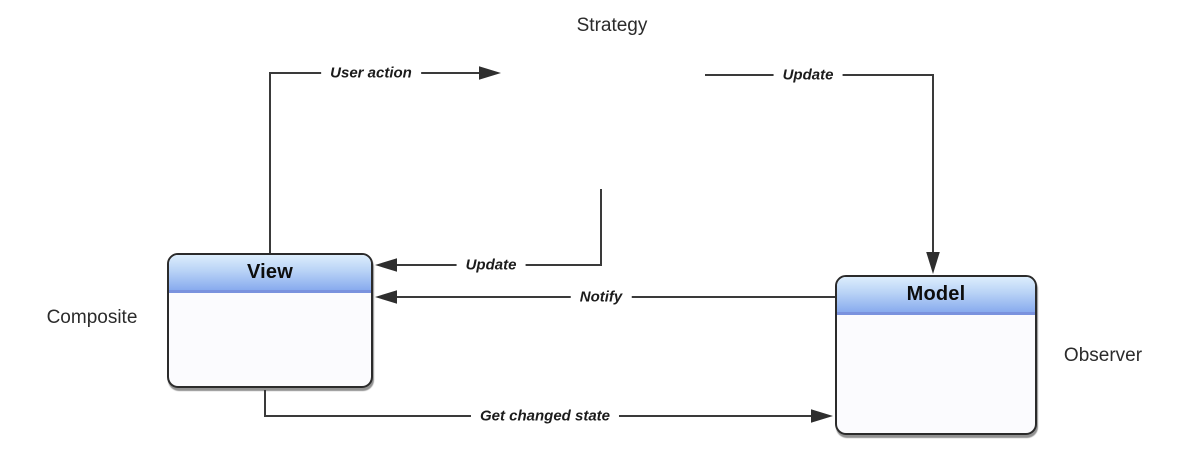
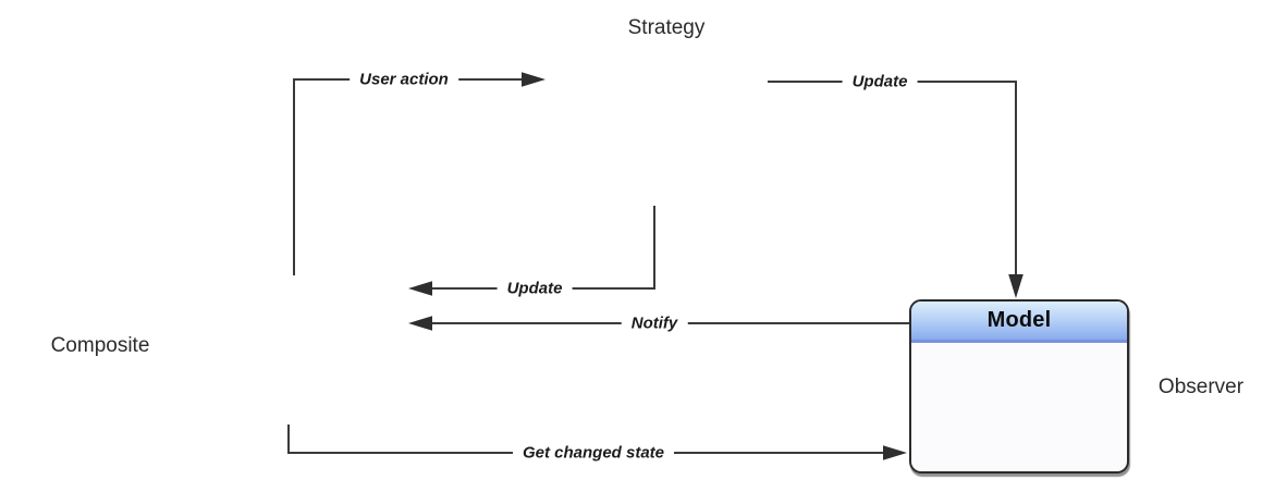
- View
  Model
  Strategy
  Composite
  Observer
  User action
  Update
  Update
  Notify
  Get changed state
